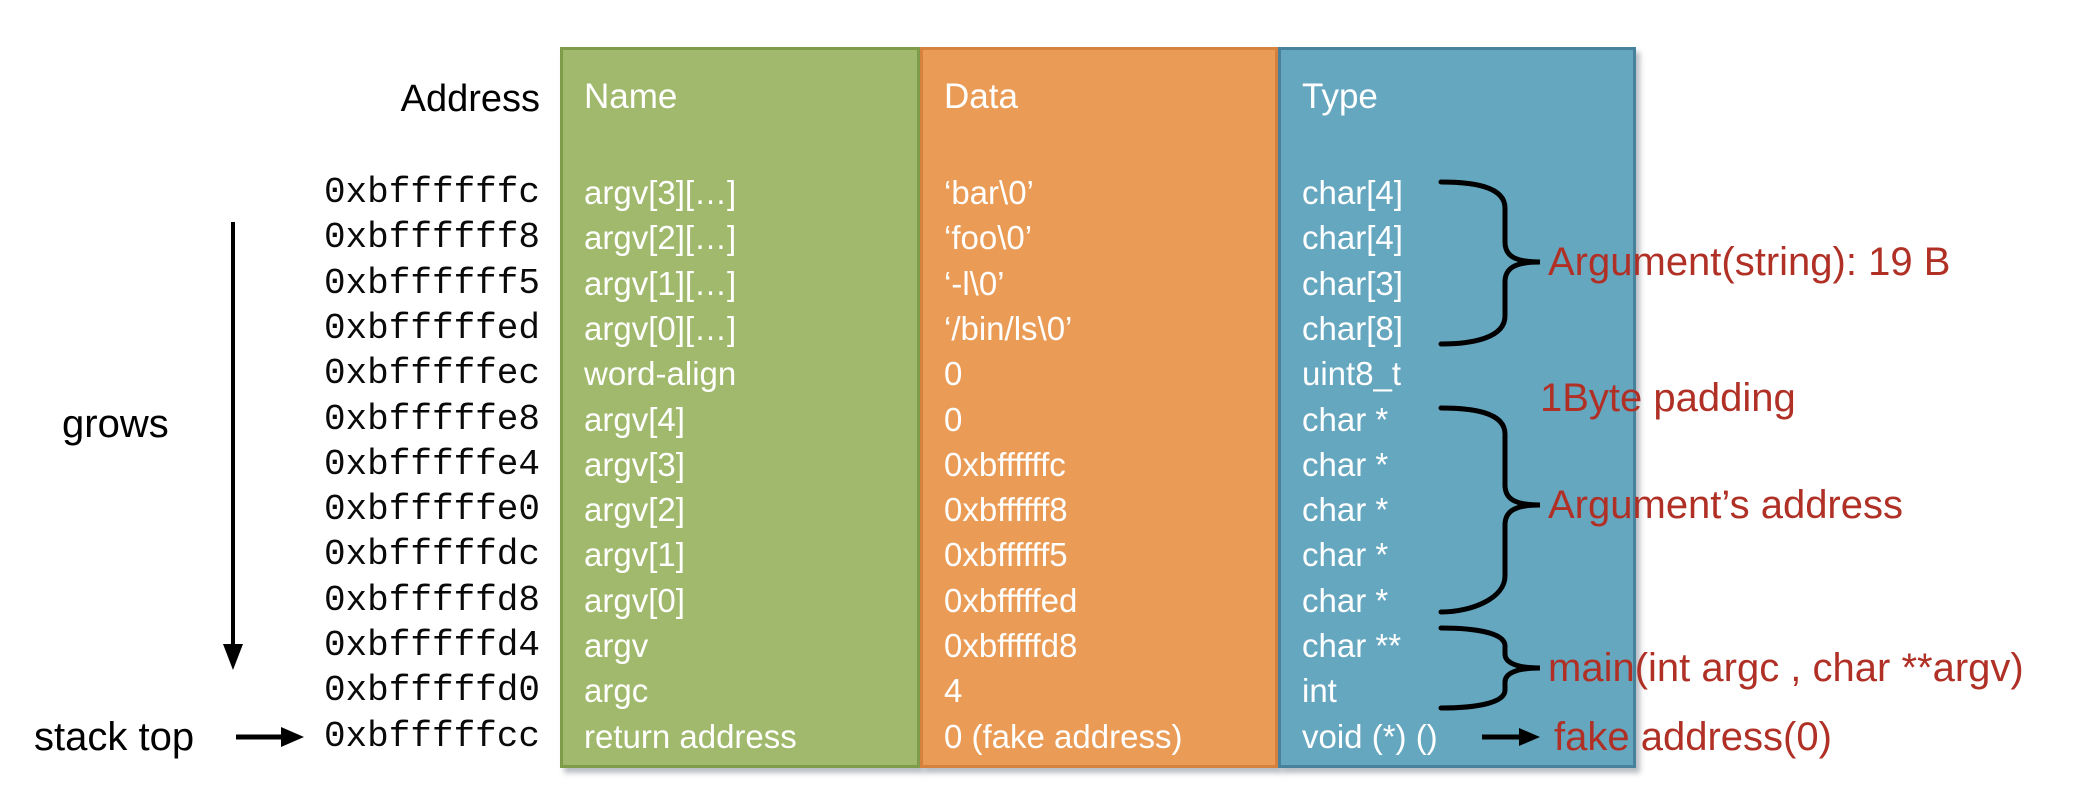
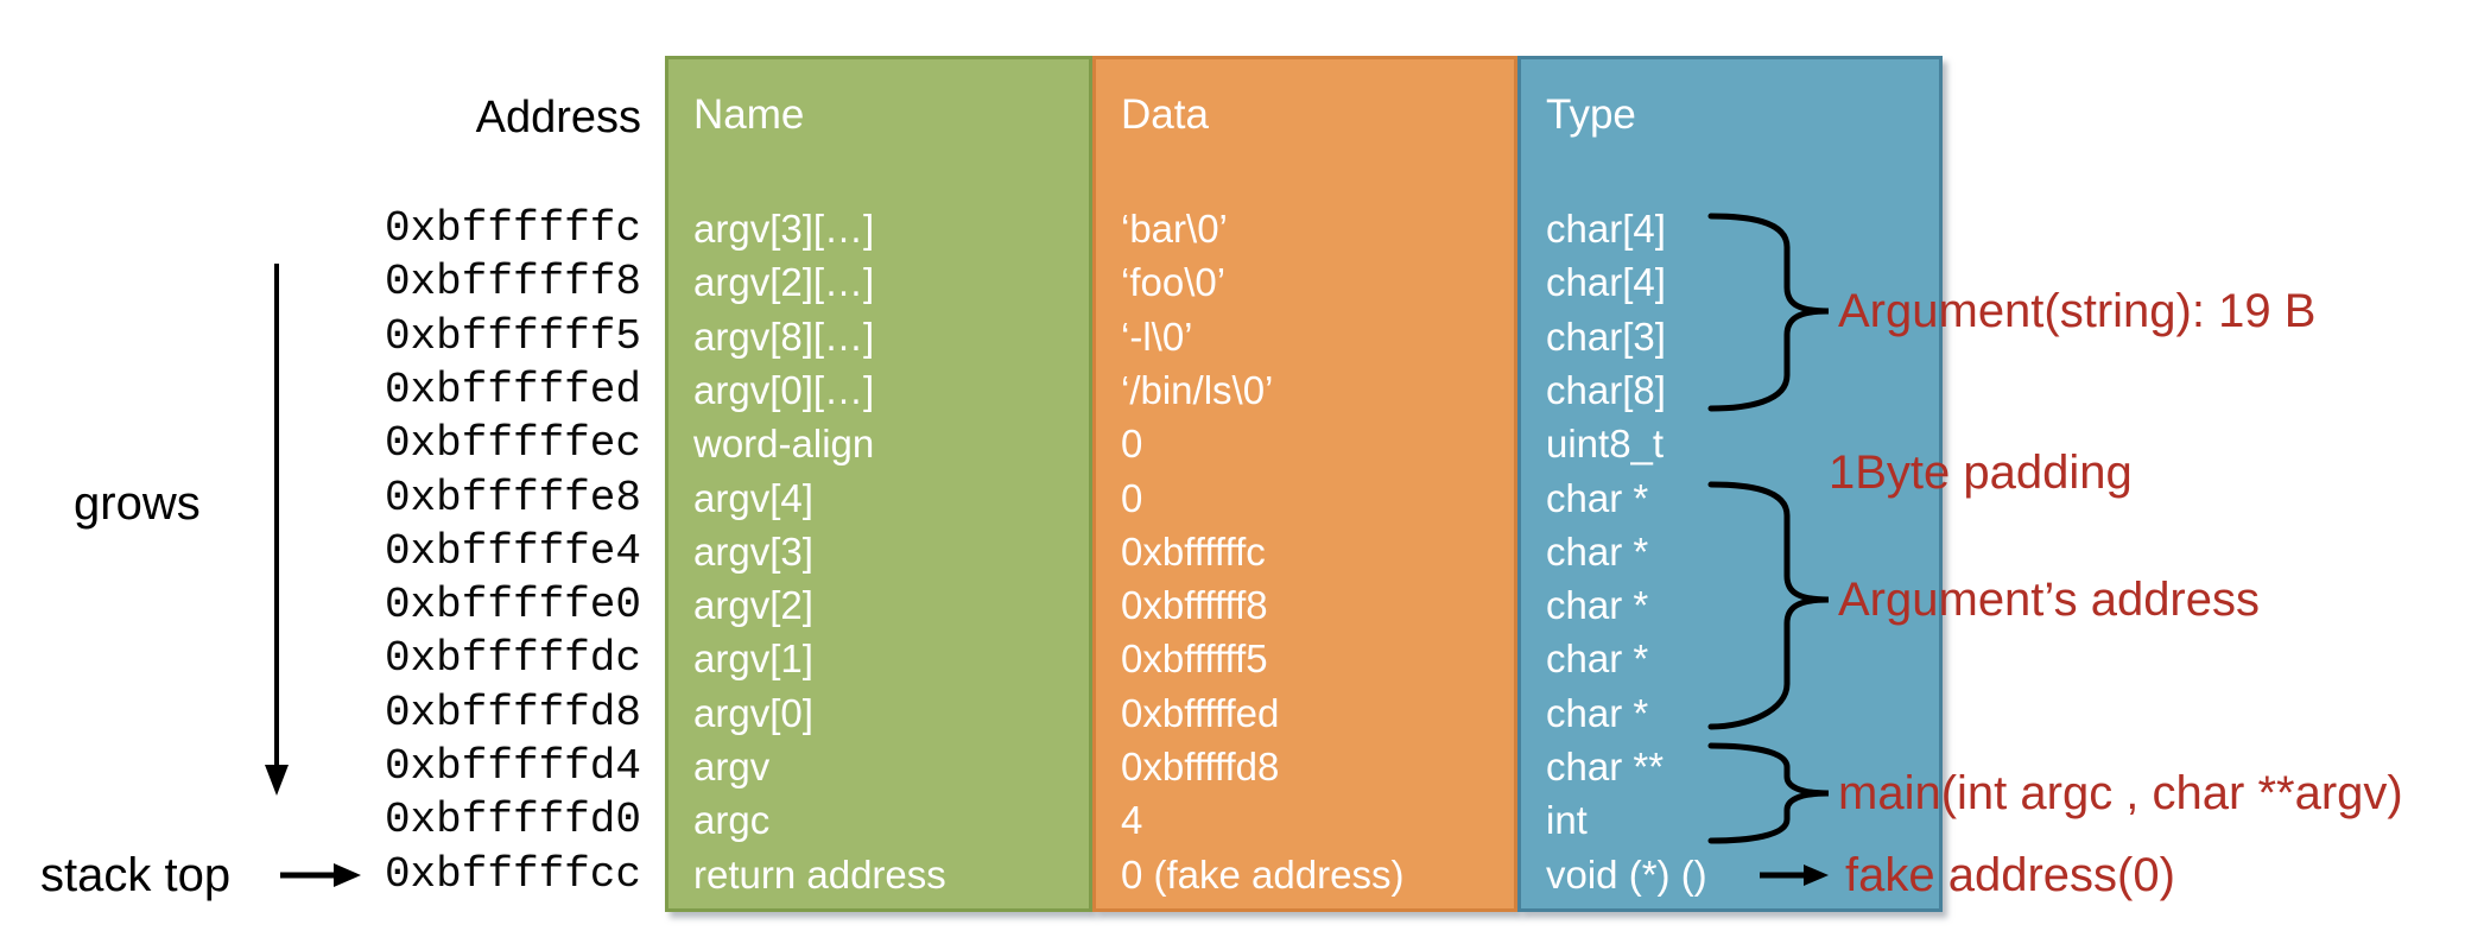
  Address
  Name
  Data
  Type
  0xbffffffc
  argv[3][…]
  ‘bar\0’
  char[4]
  0xbffffff8
  argv[2][…]
  ‘foo\0’
  char[4]
  0xbffffff5
- argv[1][…]
+ argv[8][…]
  ‘-l\0’
  char[3]
  0xbfffffed
  argv[0][…]
  ‘/bin/ls\0’
  char[8]
  0xbfffffec
  word-align
  0
  uint8_t
  0xbfffffe8
  argv[4]
  0
  char *
  0xbfffffe4
  argv[3]
  0xbffffffc
  char *
  0xbfffffe0
  argv[2]
  0xbffffff8
  char *
  0xbfffffdc
  argv[1]
  0xbffffff5
  char *
  0xbfffffd8
  argv[0]
  0xbfffffed
  char *
  0xbfffffd4
  argv
  0xbfffffd8
  char **
  0xbfffffd0
  argc
  4
  int
  0xbfffffcc
  return address
  0 (fake address)
  void (*) ()
  Argument(string): 19 B
  1Byte padding
  Argument’s address
  main(int argc , char **argv)
  fake address(0)
  grows
  stack top
